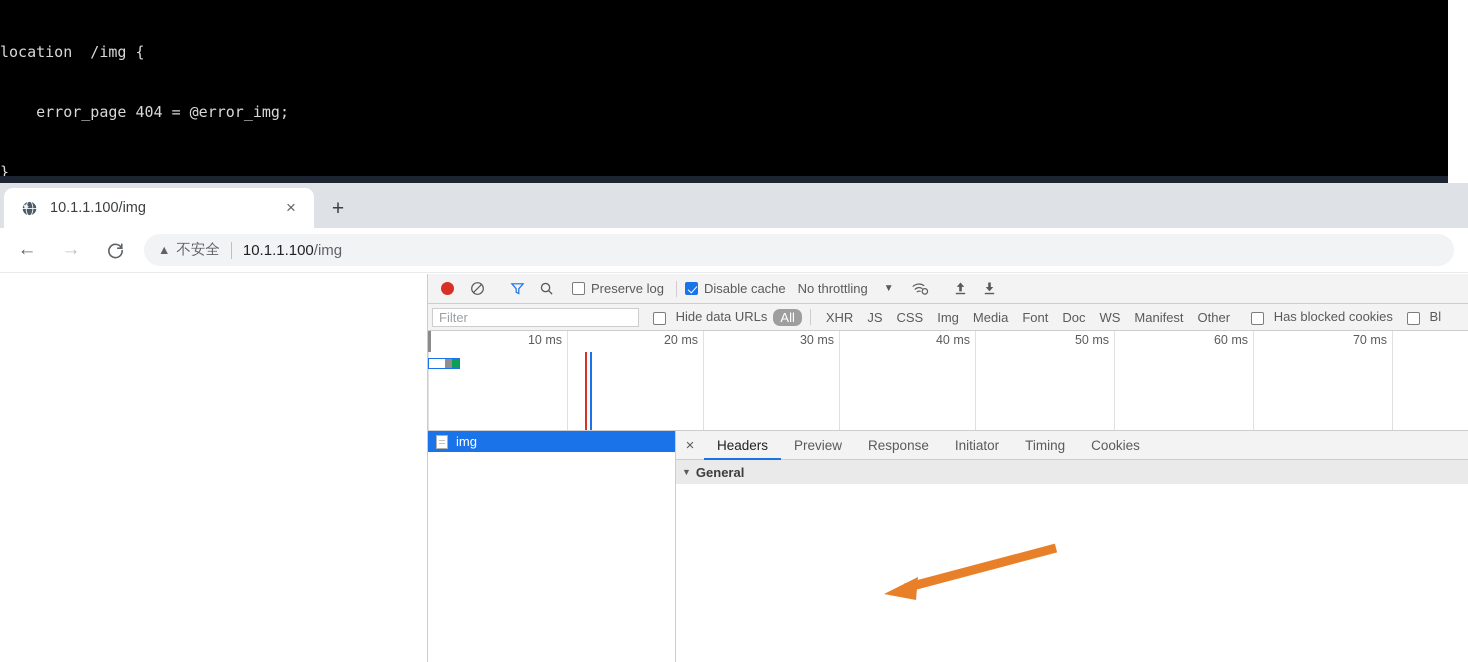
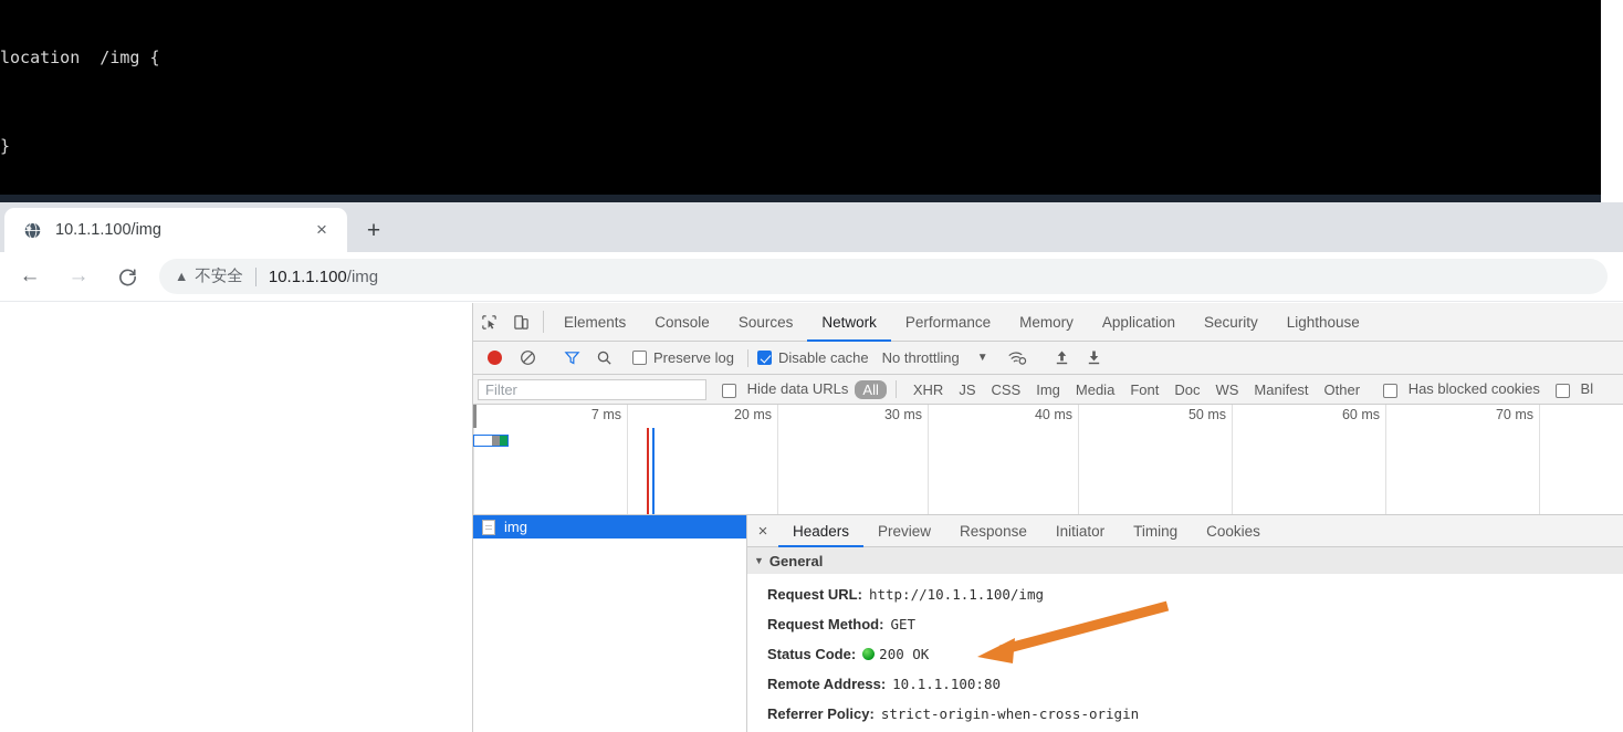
  location /img {
- error_page 404 = @error_img;
  }
  10.1.1.100/img
  ×
  +
  ←
  →
  ▲
  不安全
  10.1.1.100/img
+ Elements
+ Console
+ Sources
+ Network
+ Performance
+ Memory
+ Application
+ Security
+ Lighthouse
  Preserve log
  Disable cache
  No throttling
  ▼
  Filter
  Hide data URLs
  All
  XHR
  JS
  CSS
  Img
  Media
  Font
  Doc
  WS
  Manifest
  Other
  Has blocked cookies
  Bl
- 10 ms
+ 7 ms
  20 ms
  30 ms
  40 ms
  50 ms
  60 ms
  70 ms
  img
  ×
  Headers
  Preview
  Response
  Initiator
  Timing
  Cookies
  ▼
  General
+ Request URL:
+ http://10.1.1.100/img
+ Request Method:
+ GET
+ Status Code:
+ 200 OK
+ Remote Address:
+ 10.1.1.100:80
+ Referrer Policy:
+ strict-origin-when-cross-origin
